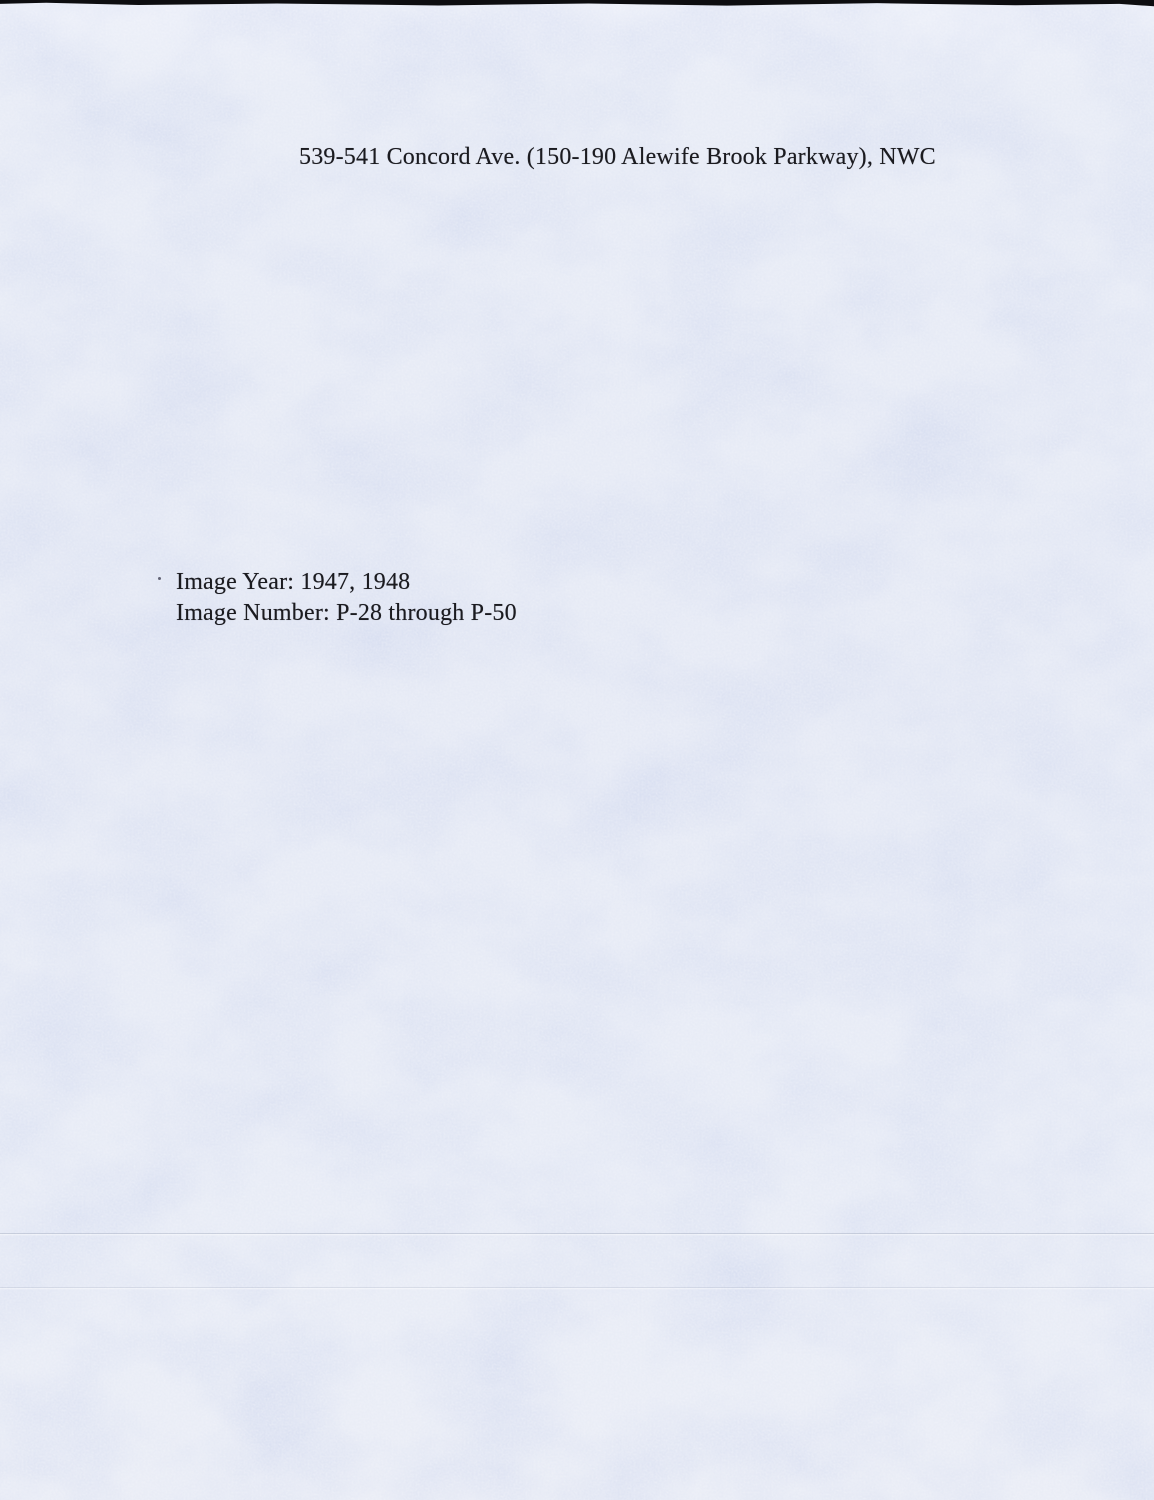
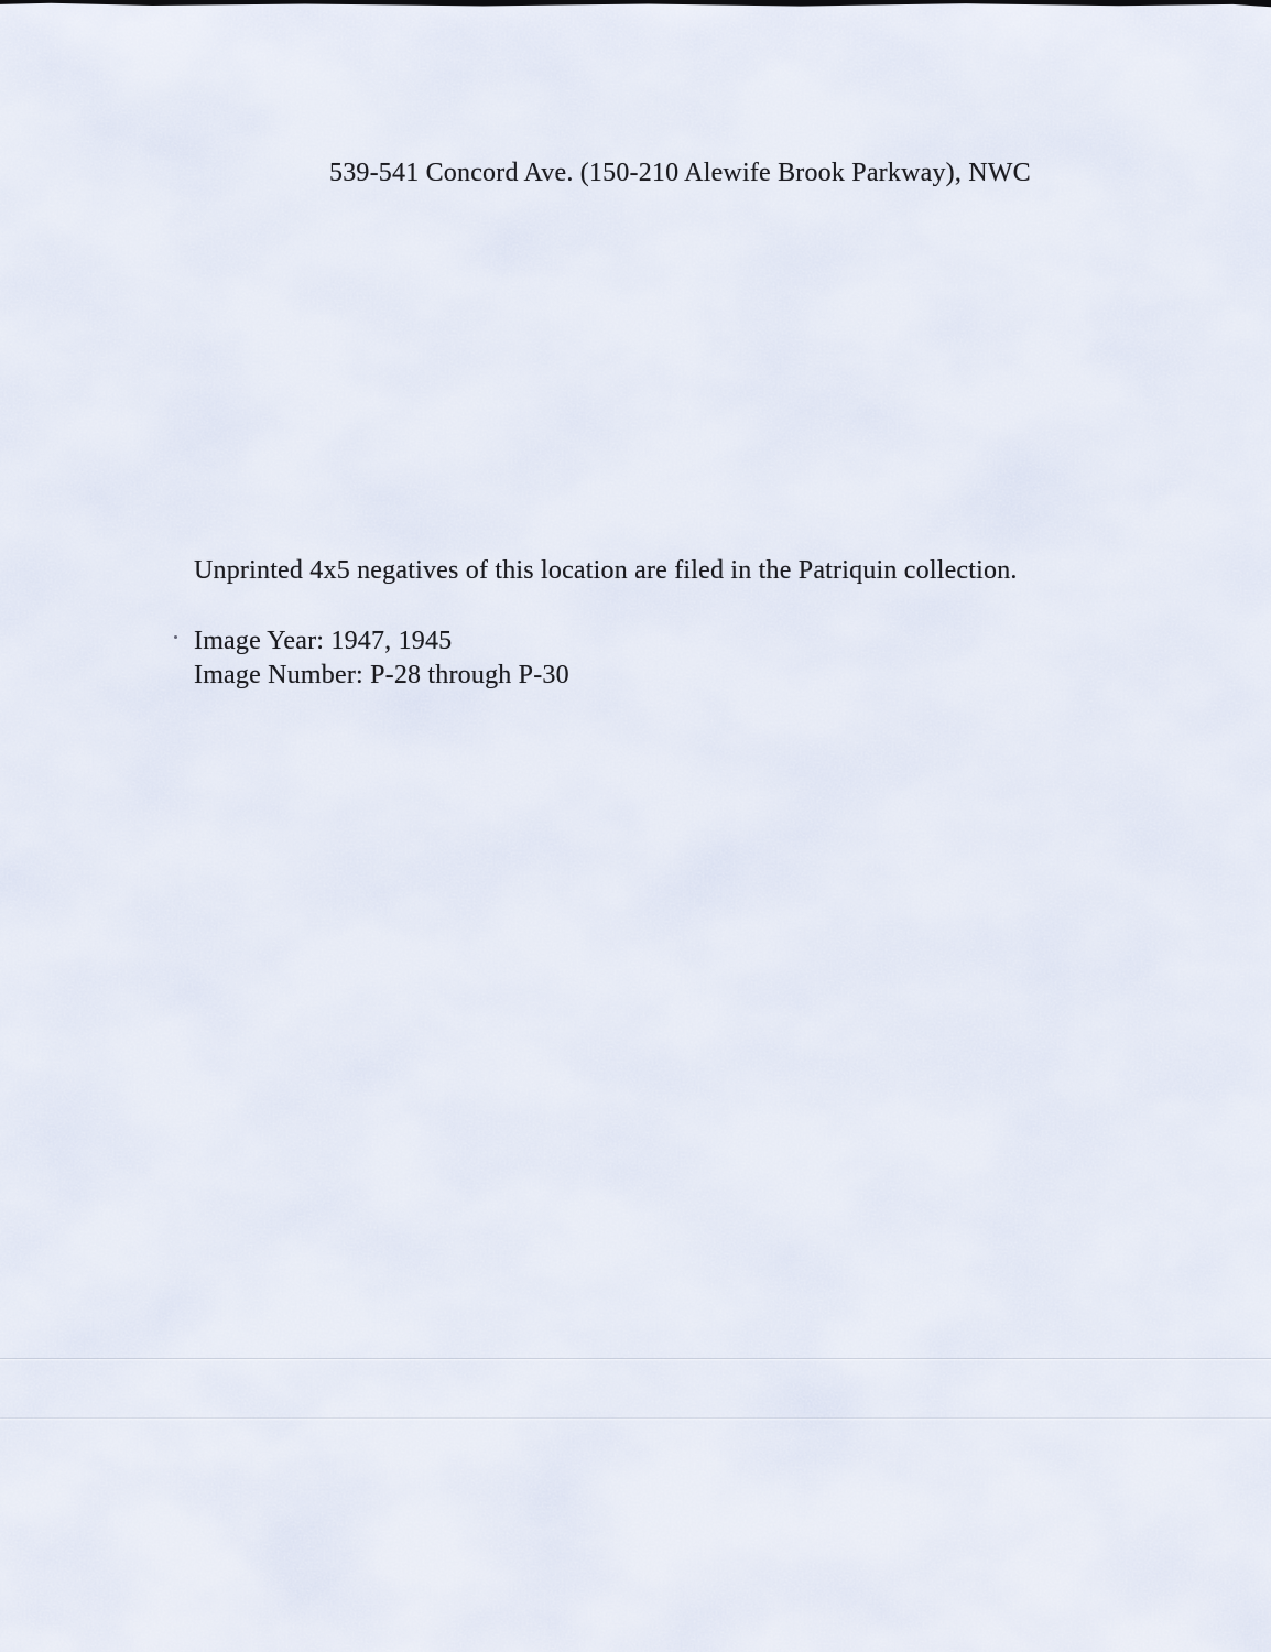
- 539-541 Concord Ave. (150-190 Alewife Brook Parkway), NWC
+ 539-541 Concord Ave. (150-210 Alewife Brook Parkway), NWC
+ Unprinted 4x5 negatives of this location are filed in the Patriquin collection.
- Image Year: 1947, 1948
+ Image Year: 1947, 1945
- Image Number: P-28 through P-50
+ Image Number: P-28 through P-30
